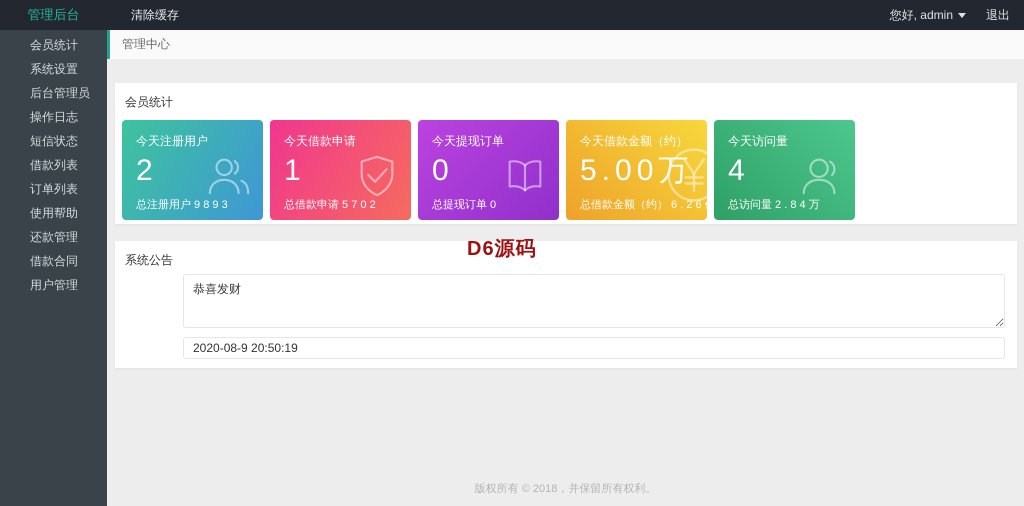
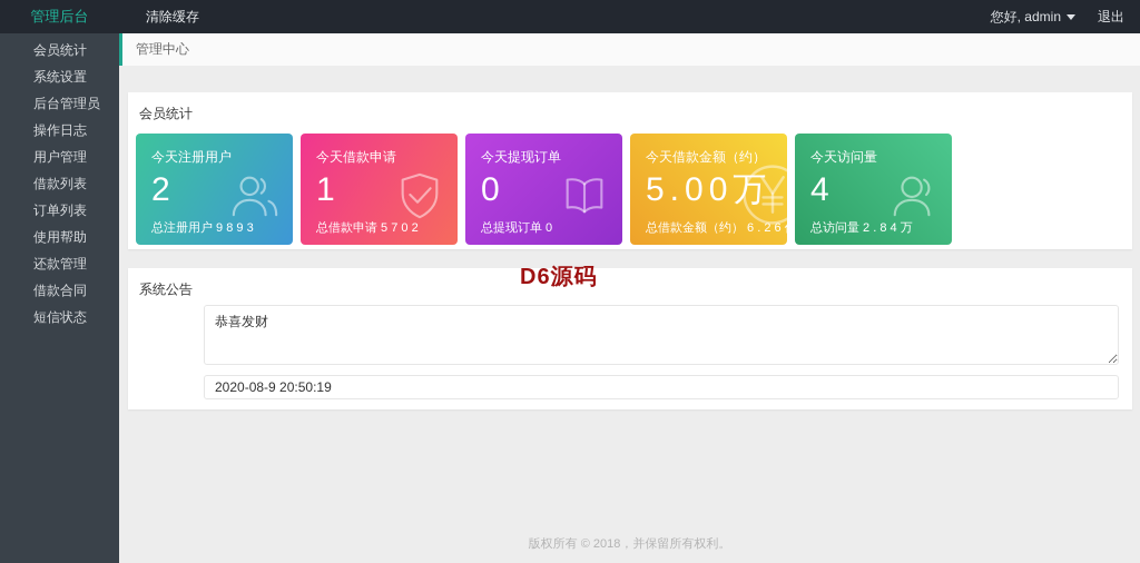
  管理后台
  清除缓存
  您好, admin
  退出
  会员统计
  系统设置
  后台管理员
  操作日志
- 短信状态
+ 用户管理
  借款列表
  订单列表
  使用帮助
  还款管理
  借款合同
- 用户管理
+ 短信状态
  管理中心
  会员统计
  今天注册用户
  2
  总注册用户 9 8 9 3
  今天借款申请
  1
  总借款申请 5 7 0 2
  今天提现订单
  0
  总提现订单 0
  今天借款金额（约）
  5.00万
  总借款金额（约） 6 . 2 6
  今天访问量
  4
  总访问量 2 . 8 4 万
  D6源码
  系统公告
  恭喜发财
  2020-08-9 20:50:19
  版权所有 © 2018，并保留所有权利。
